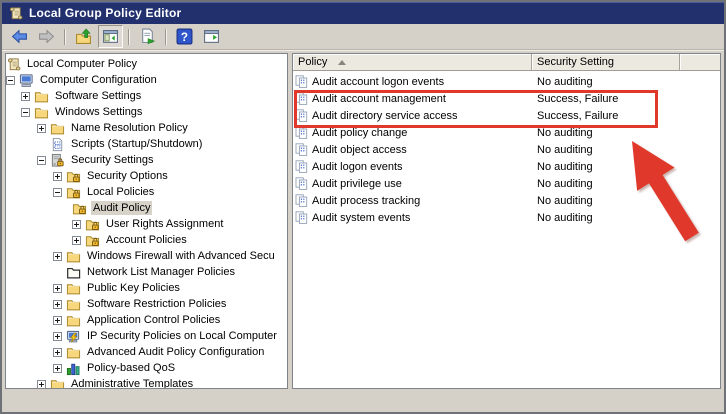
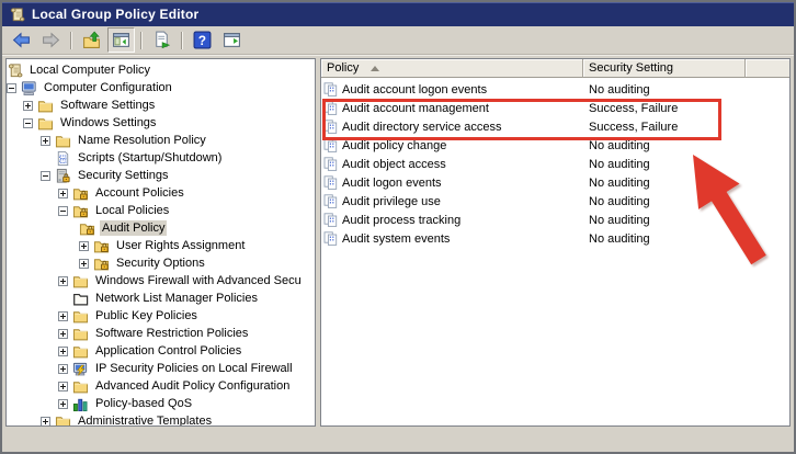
  Local Group Policy Editor
  ?
  Local Computer Policy
  Computer Configuration
  Software Settings
  Windows Settings
  Name Resolution Policy
  Scripts (Startup/Shutdown)
  Security Settings
- Security Options
+ Account Policies
  Local Policies
  Audit Policy
  User Rights Assignment
- Account Policies
+ Security Options
  Windows Firewall with Advanced Secu
  Network List Manager Policies
  Public Key Policies
  Software Restriction Policies
  Application Control Policies
- IP Security Policies on Local Computer
+ IP Security Policies on Local Firewall
  Advanced Audit Policy Configuration
  Policy-based QoS
  Administrative Templates
  Policy
  Security Setting
  Audit account logon events
  No auditing
  Audit account management
  Success, Failure
  Audit directory service access
  Success, Failure
  Audit policy change
  No auditing
  Audit object access
  No auditing
  Audit logon events
  No auditing
  Audit privilege use
  No auditing
  Audit process tracking
  No auditing
  Audit system events
  No auditing
